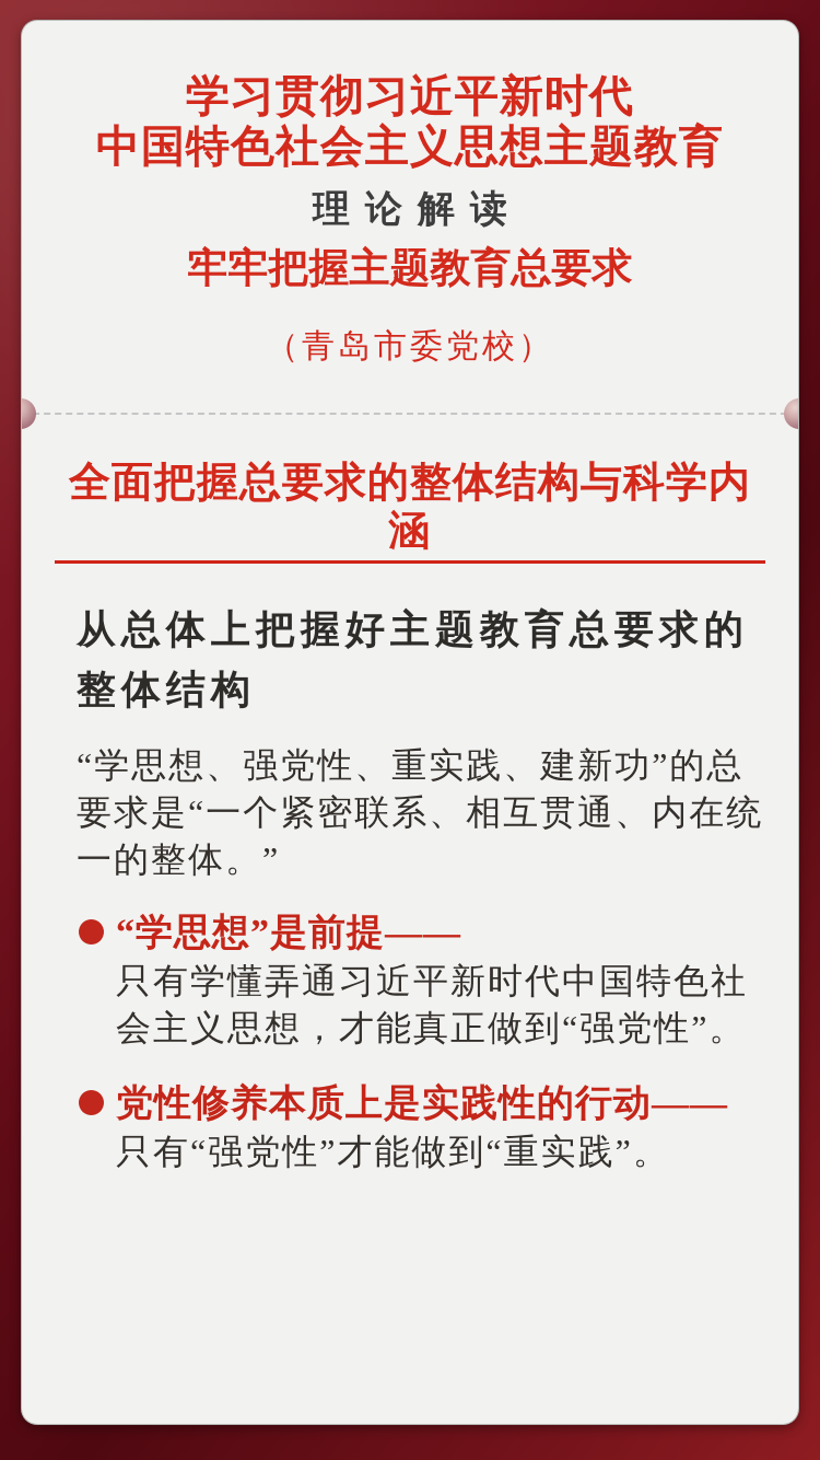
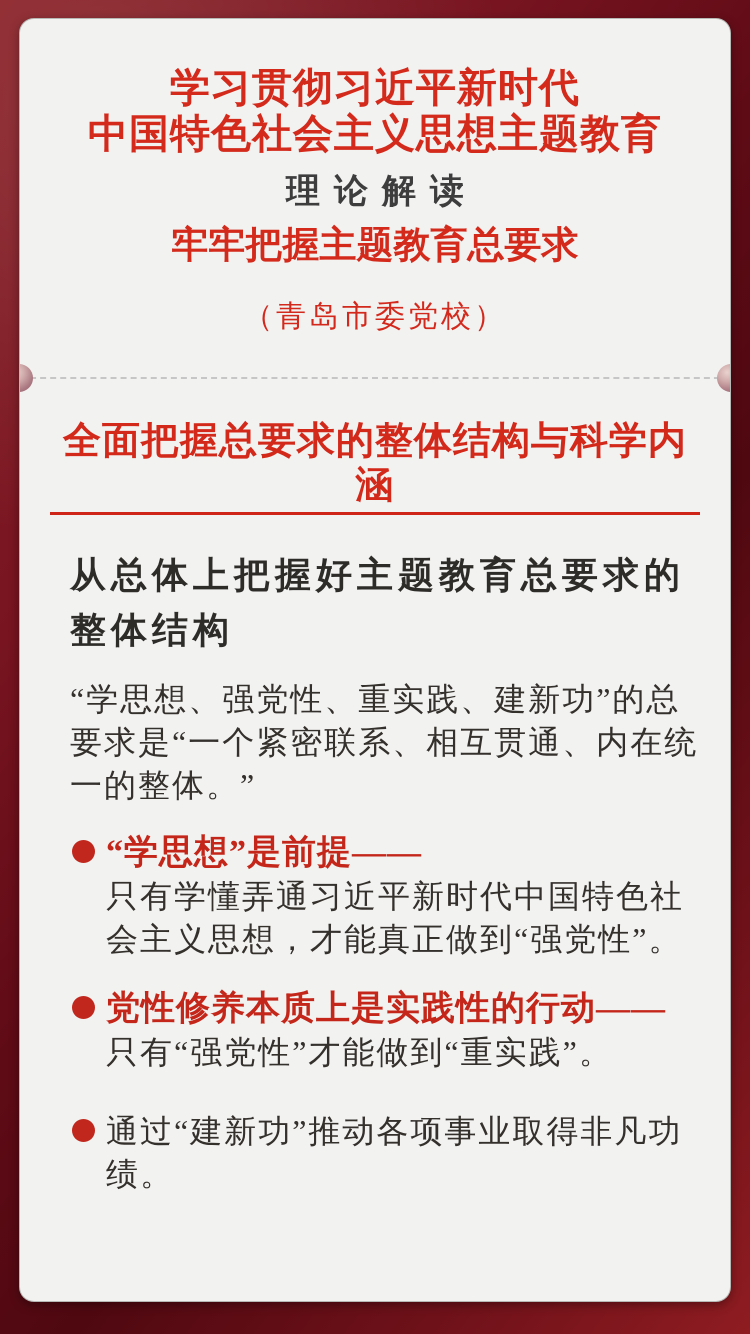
  学习贯彻习近平新时代
  中国特色社会主义思想主题教育
  理论解读
  牢牢把握主题教育总要求
  （青岛市委党校）
  全面把握总要求的整体结构与科学内涵
  从总体上把握好主题教育总要求的
  整体结构
  “学思想、强党性、重实践、建新功”的总要求是“一个紧密联系、相互贯通、内在统一的整体。”
  “学思想”是前提——
  只有学懂弄通习近平新时代中国特色社会主义思想，才能真正做到“强党性”。
  党性修养本质上是实践性的行动——
  只有“强党性”才能做到“重实践”。
+ 通过“建新功”推动各项事业取得非凡功绩。
